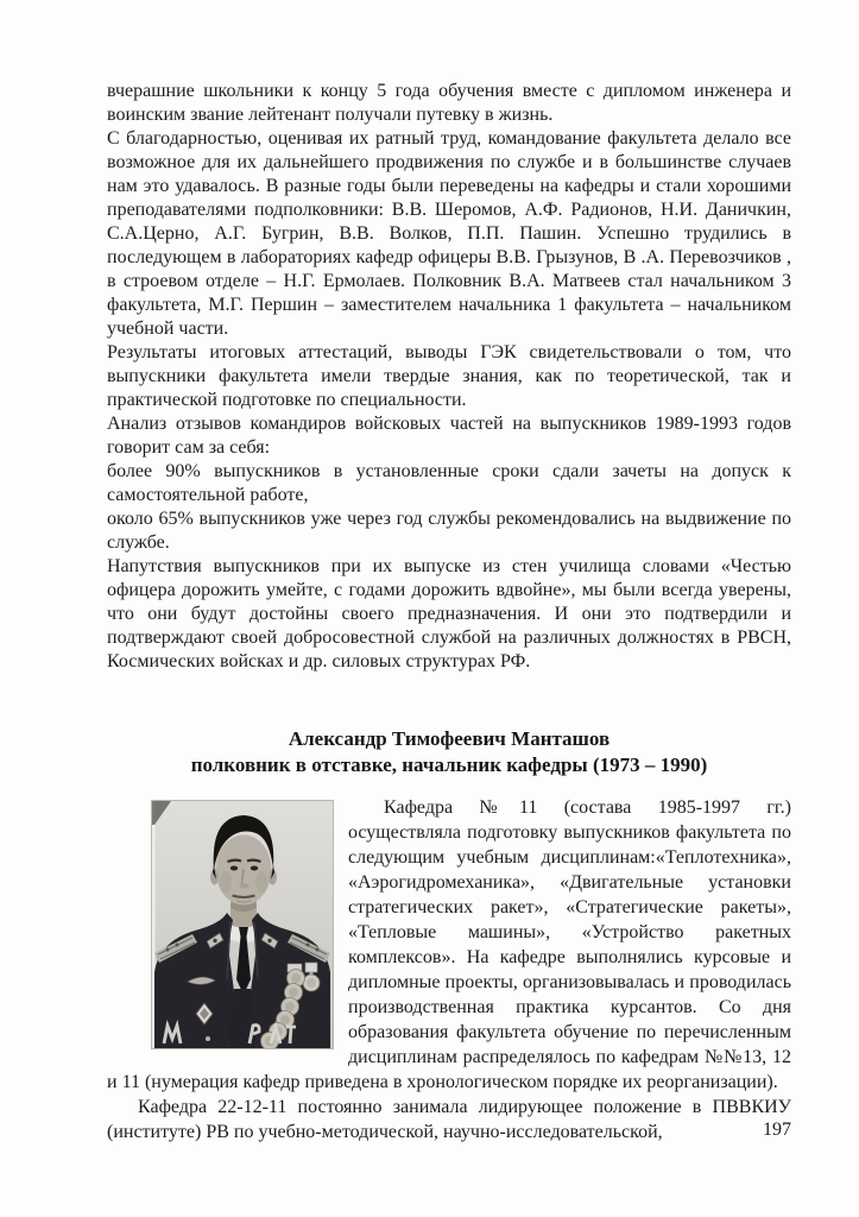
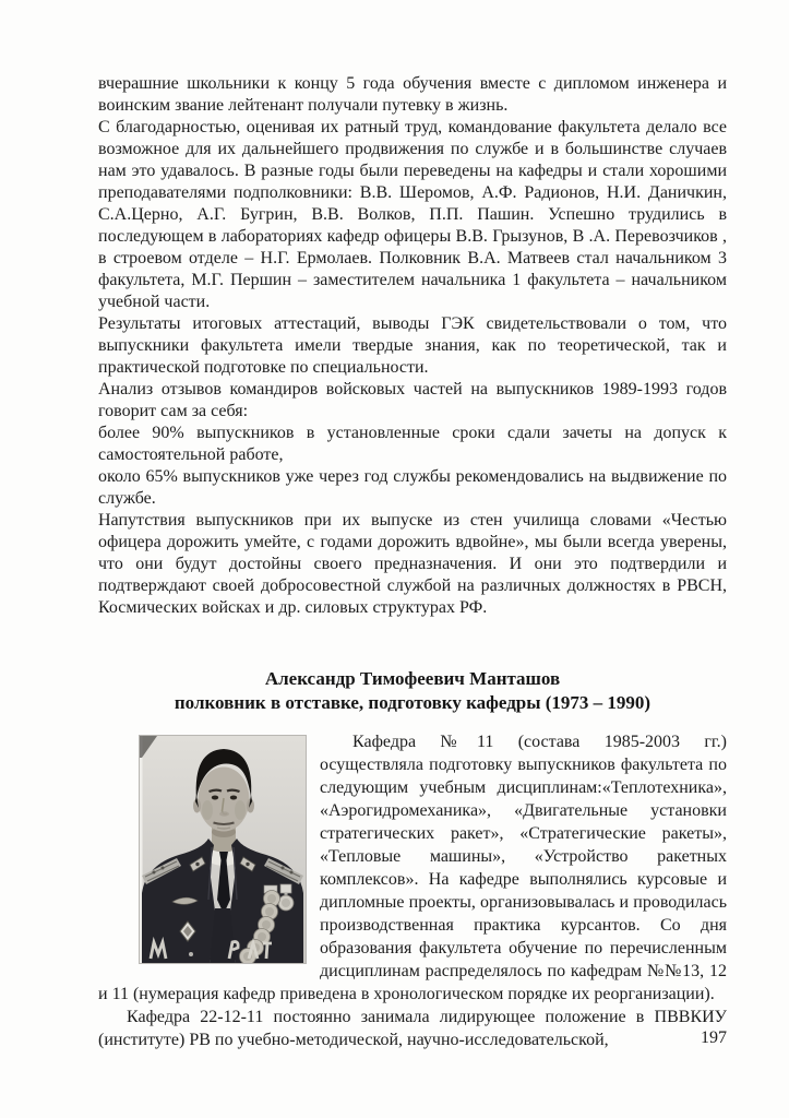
  вчерашние школьники к концу 5 года обучения вместе с дипломом инженера и воинским звание лейтенант получали путевку в жизнь.
  С благодарностью, оценивая их ратный труд, командование факультета делало все возможное для их дальнейшего продвижения по службе и в большинстве случаев нам это удавалось. В разные годы были переведены на кафедры и стали хорошими преподавателями подполковники: В.В. Шеромов, А.Ф. Радионов, Н.И. Даничкин, С.А.Церно, А.Г. Бугрин, В.В. Волков, П.П. Пашин. Успешно трудились в последующем в лабораториях кафедр офицеры В.В. Грызунов, В .А. Перевозчиков , в строевом отделе – Н.Г. Ермолаев. Полковник В.А. Матвеев стал начальником 3 факультета, М.Г. Першин – заместителем начальника 1 факультета – начальником учебной части.
  Результаты итоговых аттестаций, выводы ГЭК свидетельствовали о том, что выпускники факультета имели твердые знания, как по теоретической, так и практической подготовке по специальности.
  Анализ отзывов командиров войсковых частей на выпускников 1989-1993 годов говорит сам за себя:
  более 90% выпускников в установленные сроки сдали зачеты на допуск к самостоятельной работе,
  около 65% выпускников уже через год службы рекомендовались на выдвижение по службе.
  Напутствия выпускников при их выпуске из стен училища словами «Честью офицера дорожить умейте, с годами дорожить вдвойне», мы были всегда уверены, что они будут достойны своего предназначения. И они это подтвердили и подтверждают своей добросовестной службой на различных должностях в РВСН, Космических войсках и др. силовых структурах РФ.
  Александр Тимофеевич Манташов
- полковник в отставке, начальник кафедры (1973 – 1990)
+ полковник в отставке, подготовку кафедры (1973 – 1990)
- Кафедра №11 (состава 1985-1997 гг.) осуществляла подготовку выпускников факультета по следующим учебным дисциплинам:«Теплотехника», «Аэрогидромеханика», «Двигательные установки стратегических ракет», «Стратегические ракеты», «Тепловые машины», «Устройство ракетных комплексов». На кафедре выполнялись курсовые и дипломные проекты, организовывалась и проводилась производственная практика курсантов. Со дня образования факультета обучение по перечисленным дисциплинам распределялось по кафедрам №№13, 12 и 11 (нумерация кафедр приведена в хронологическом порядке их реорганизации).
+ Кафедра №11 (состава 1985-2003 гг.) осуществляла подготовку выпускников факультета по следующим учебным дисциплинам:«Теплотехника», «Аэрогидромеханика», «Двигательные установки стратегических ракет», «Стратегические ракеты», «Тепловые машины», «Устройство ракетных комплексов». На кафедре выполнялись курсовые и дипломные проекты, организовывалась и проводилась производственная практика курсантов. Со дня образования факультета обучение по перечисленным дисциплинам распределялось по кафедрам №№13, 12 и 11 (нумерация кафедр приведена в хронологическом порядке их реорганизации).
  Кафедра 22-12-11 постоянно занимала лидирующее положение в ПВВКИУ (институте) РВ по учебно-методической, научно-исследовательской,
  197
